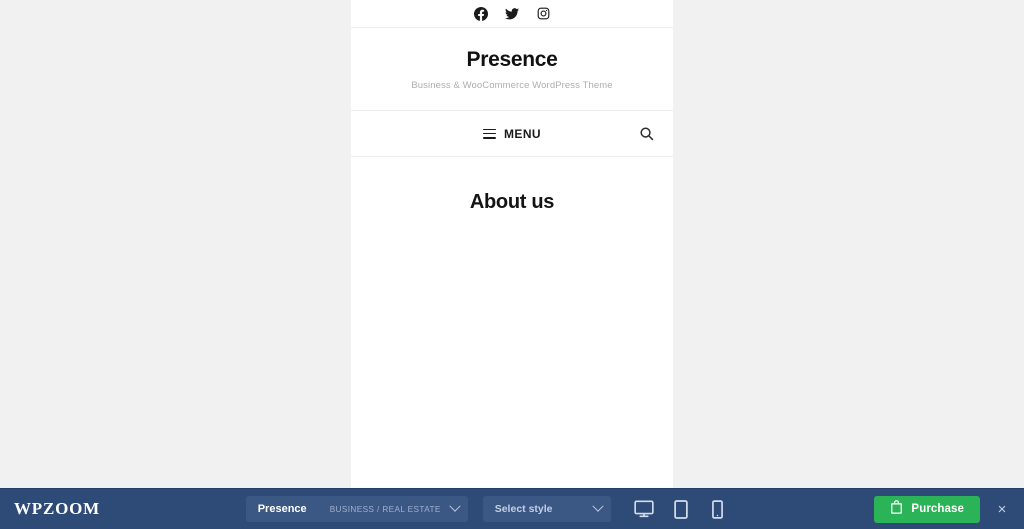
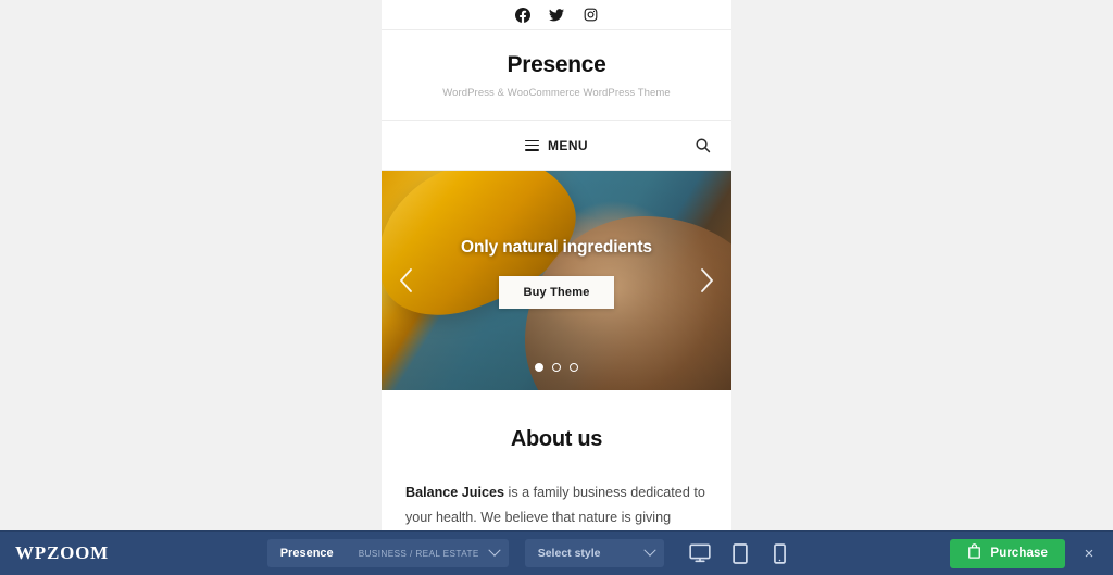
  Presence
- Business & WooCommerce WordPress Theme
+ WordPress & WooCommerce WordPress Theme
  MENU
+ Only natural ingredients
+ Buy Theme
  About us
+ Balance Juices is a family business dedicated to your health. We believe that nature is giving
  WPZOOM
  Presence
  BUSINESS / REAL ESTATE
  Select style
  Purchase
  ×
